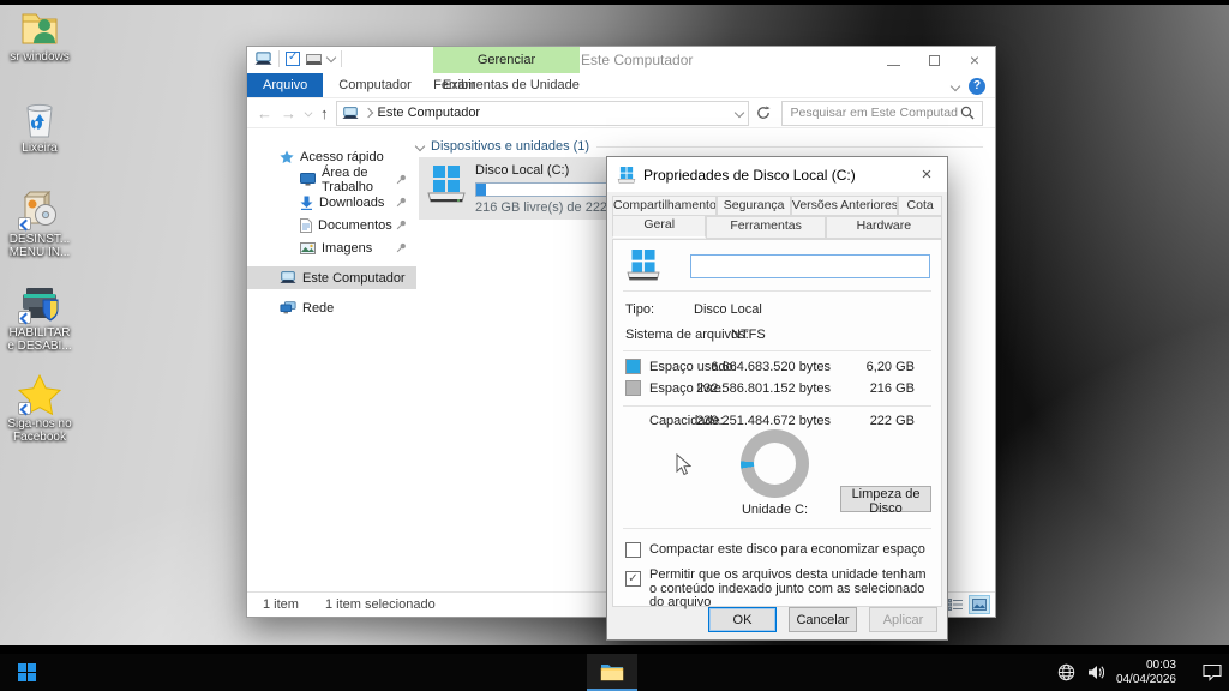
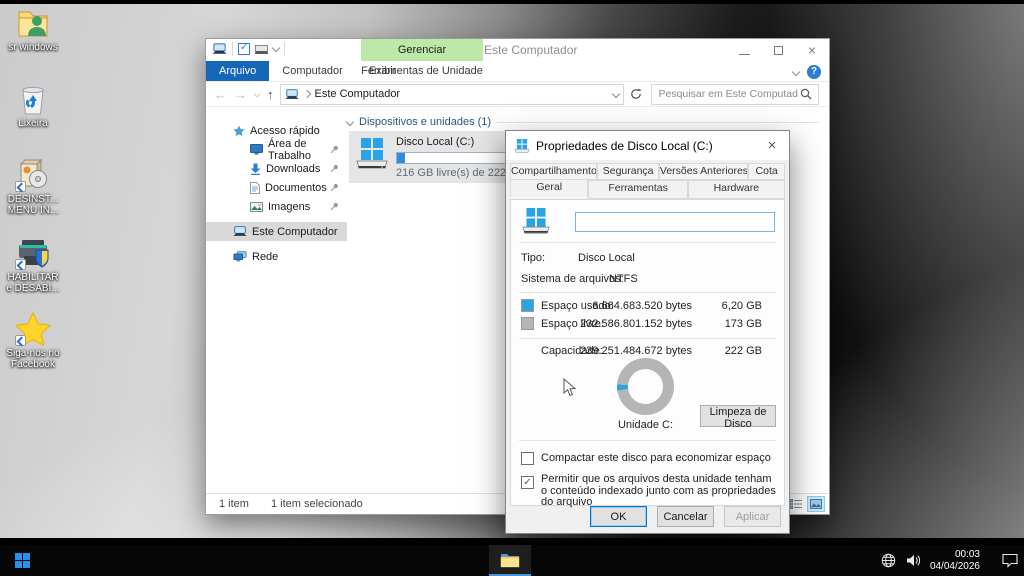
  sr windows
  Lixeira
  DESINST...
  MENU IN...
  HABILITAR
  e DESABI...
  Siga-nos no
  Facebook
  Gerenciar
  Este Computador
  ×
  Arquivo
  Computador
  Exibir
  Ferramentas de Unidade
  ?
  ←
  →
  ↑
  Este Computador
  Pesquisar em Este Computad
  Acesso rápido
  Área de Trabalho
  Downloads
  Documentos
  Imagens
  Este Computador
  Rede
  Dispositivos e unidades (1)
  Disco Local (C:)
  216 GB livre(s) de 222
  1 item
  1 item selecionado
  Propriedades de Disco Local (C:)
  ×
  Compartilhamento
  Segurança
  Versões Anteriores
  Cota
  Geral
  Ferramentas
  Hardware
  Tipo:
  Disco Local
  Sistema de arquivos:
  NTFS
  Espaço usado:
  6.664.683.520 bytes
  6,20 GB
  Espaço livre:
  232.586.801.152 bytes
- 216 GB
+ 173 GB
  Capacidade:
  239.251.484.672 bytes
  222 GB
  Unidade C:
  Limpeza de Disco
  Compactar este disco para economizar espaço
  ✓
- Permitir que os arquivos desta unidade tenham o conteúdo indexado junto com as selecionado do arquivo
+ Permitir que os arquivos desta unidade tenham o conteúdo indexado junto com as propriedades do arquivo
  OK
  Cancelar
  Aplicar
  00:03
  04/04/2026
